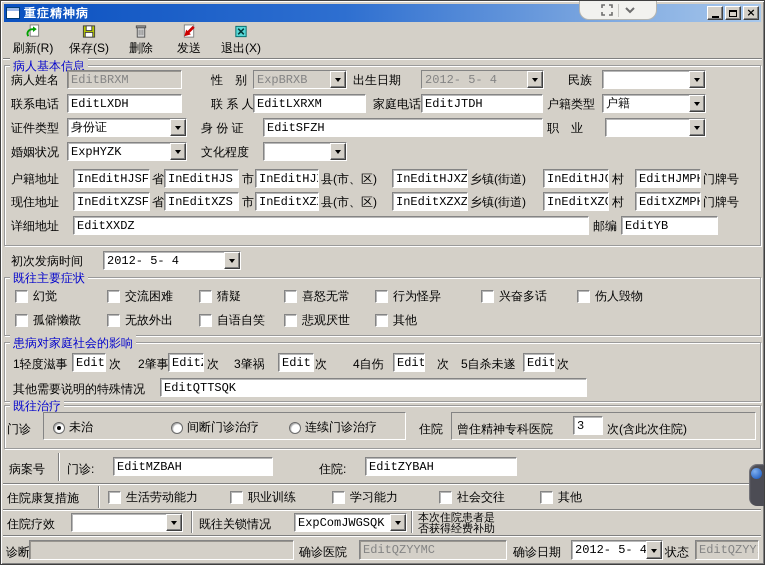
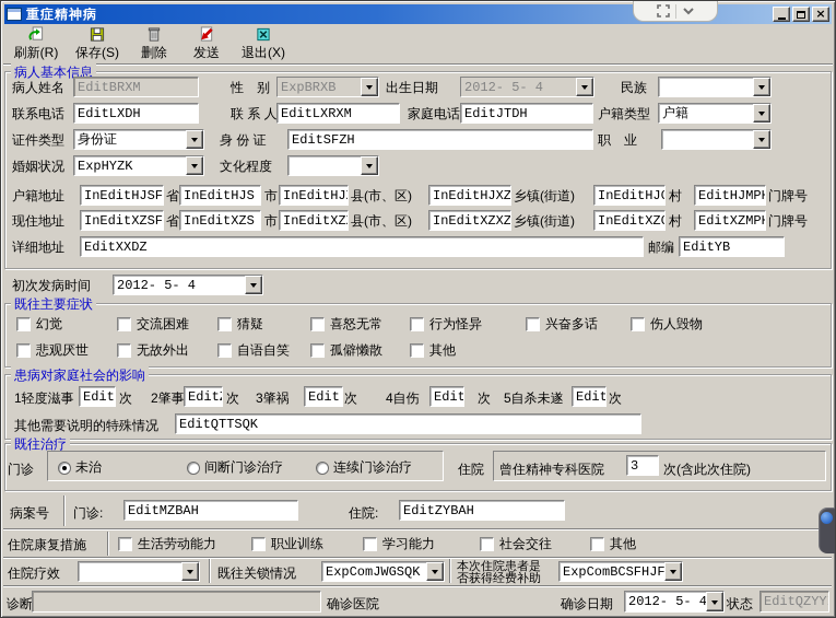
  重症精神病
  ×
  刷新(R)
  保存(S)
  删除
  发送
  退出(X)
  病人基本信息
  病人姓名
  EditBRXM
  性 别
  ExpBRXB
  出生日期
  2012- 5- 4
  民族
  联系电话
  EditLXDH
  联 系 人
  EditLXRXM
  家庭电话
  EditJTDH
  户籍类型
  户籍
  证件类型
  身份证
  身 份 证
  EditSFZH
  职 业
  婚姻状况
  ExpHYZK
  文化程度
  户籍地址
  InEditHJSF
  省
  InEditHJS
  市
  InEditHJ
  县(市、区)
  InEditHJXZ
  乡镇(街道)
  InEditHJC
  村
  EditHJMPH
  门牌号
  现住地址
  InEditXZSF
  省
  InEditXZS
  市
  InEditXZ
  县(市、区)
  InEditXZXZ
  乡镇(街道)
  InEditXZC
  村
  EditXZMPH
  门牌号
  详细地址
  EditXXDZ
  邮编
  EditYB
  初次发病时间
  2012- 5- 4
  既往主要症状
  幻觉
  交流困难
  猜疑
  喜怒无常
  行为怪异
  兴奋多话
  伤人毁物
- 孤僻懒散
+ 悲观厌世
  无故外出
  自语自笑
- 悲观厌世
+ 孤僻懒散
  其他
  患病对家庭社会的影响
  1轻度滋事
  Edit
  次
  2肇事
  Edit
  次
  3肇祸
  Edit
  次
  4自伤
  Edit
  次
  5自杀未遂
  Edit
  次
  其他需要说明的特殊情况
  EditQTTSQK
  既往治疗
  门诊
  未治
  间断门诊治疗
  连续门诊治疗
  住院
  曾住精神专科医院
  3
  次(含此次住院)
  病案号
  门诊:
  EditMZBAH
  住院:
  EditZYBAH
  住院康复措施
  生活劳动能力
  职业训练
  学习能力
  社会交往
  其他
  住院疗效
  既往关锁情况
  ExpComJWGSQK
  本次住院患者是
  否获得经费补助
+ ExpComBCSFHJF
  诊断
  确诊医院
- EditQZYYMC
  确诊日期
  2012- 5- 4
  状态
  EditQZYY
